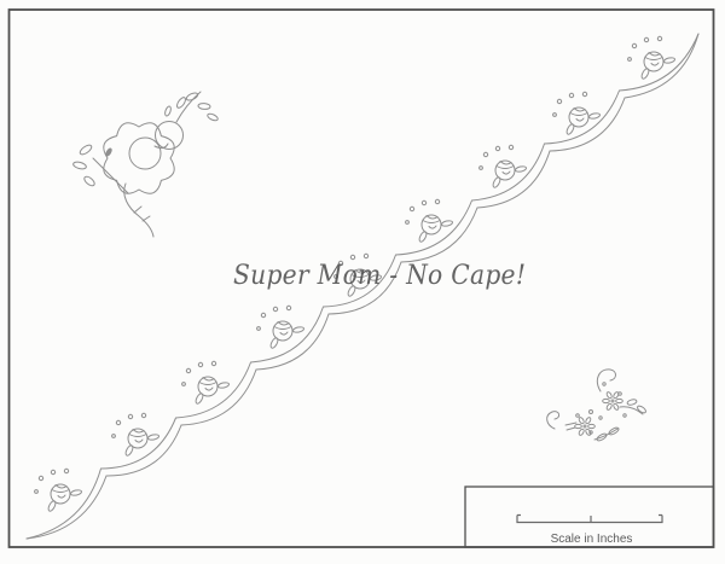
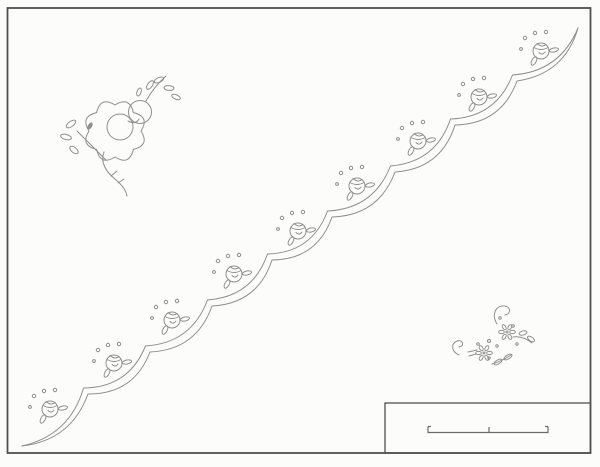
- Super Mom - No Cape!
- Scale in Inches
